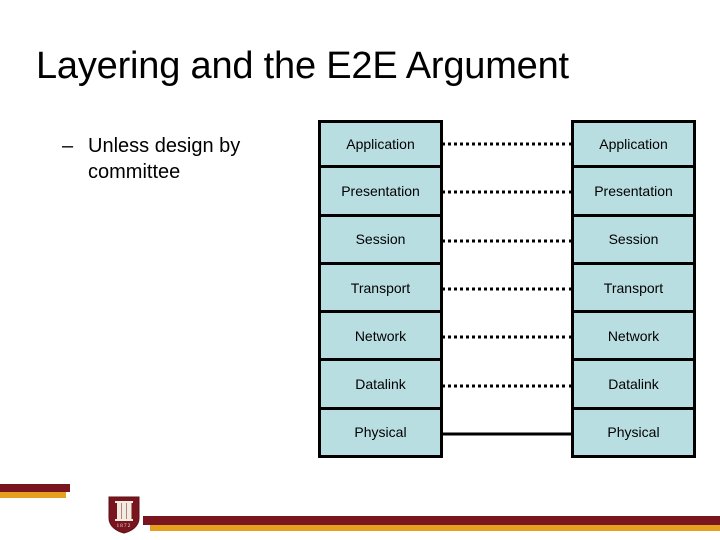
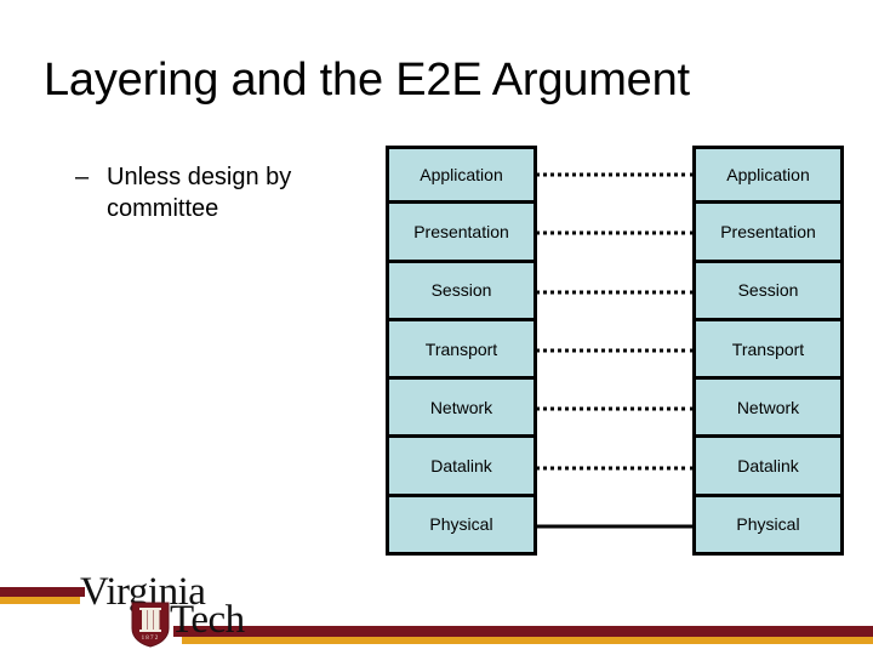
  Layering and the E2E Argument
  –
  Unless design by committee
  Application
  Application
  Presentation
  Presentation
  Session
  Session
  Transport
  Transport
  Network
  Network
  Datalink
  Datalink
  Physical
  Physical
+ Virginia
+ Tech
